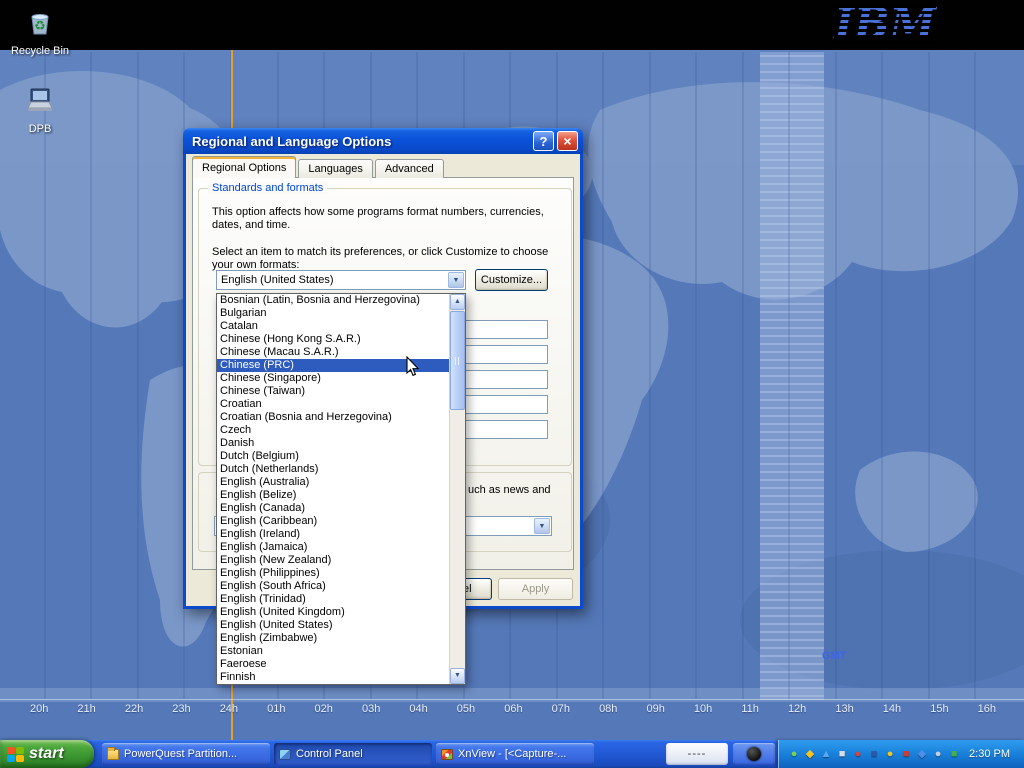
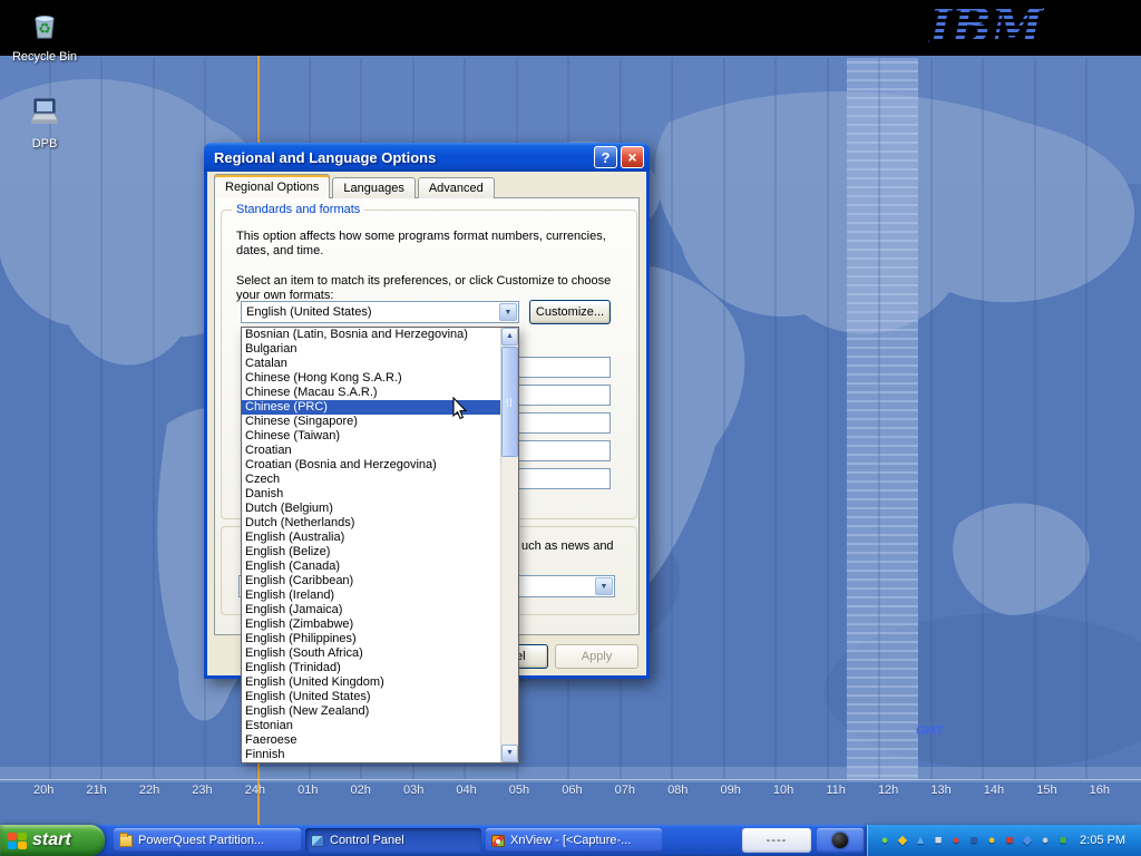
  20h
  21h
  22h
  23h
  24h
  01h
  02h
  03h
  04h
  05h
  06h
  07h
  08h
  09h
  10h
  11h
  12h
  13h
  14h
  15h
  16h
  GMT
  ♻
  Recycle Bin
  DPB
  Regional and Language Options
  ?
  ×
  Regional Options
  Languages
  Advanced
  Standards and formats
  This option affects how some programs format numbers, currencies,
  dates, and time.
  Select an item to match its preferences, or click Customize to choose
  your own formats:
  English (United States)
  Customize...
  uch as news and
  Apply
  Bosnian (Latin, Bosnia and Herzegovina)
  Bulgarian
  Catalan
  Chinese (Hong Kong S.A.R.)
  Chinese (Macau S.A.R.)
  Chinese (PRC)
  Chinese (Singapore)
  Chinese (Taiwan)
  Croatian
  Croatian (Bosnia and Herzegovina)
  Czech
  Danish
  Dutch (Belgium)
  Dutch (Netherlands)
  English (Australia)
  English (Belize)
  English (Canada)
  English (Caribbean)
  English (Ireland)
  English (Jamaica)
- English (New Zealand)
+ English (Zimbabwe)
  English (Philippines)
  English (South Africa)
  English (Trinidad)
  English (United Kingdom)
  English (United States)
- English (Zimbabwe)
+ English (New Zealand)
  Estonian
  Faeroese
  Finnish
  start
  PowerQuest Partition...
  Control Panel
  XnView - [<Capture-...
  ----
  ●
  ◆
  ▲
  ■
  ●
  ■
  ●
  ■
  ◆
  ●
  ■
- 2:30 PM
+ 2:05 PM
